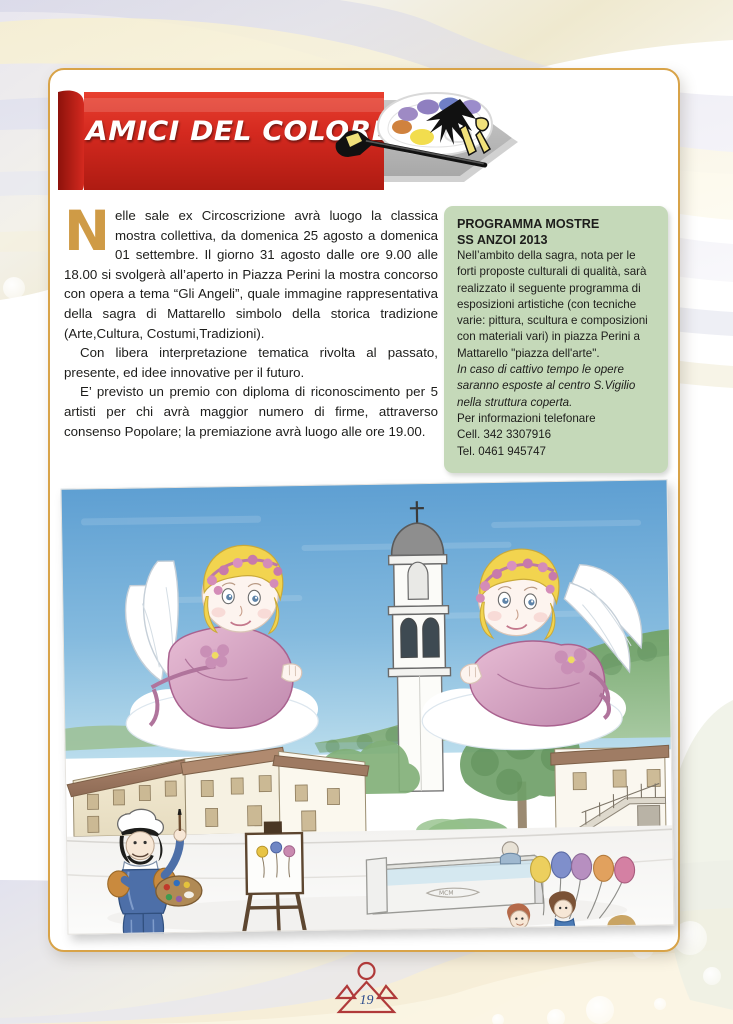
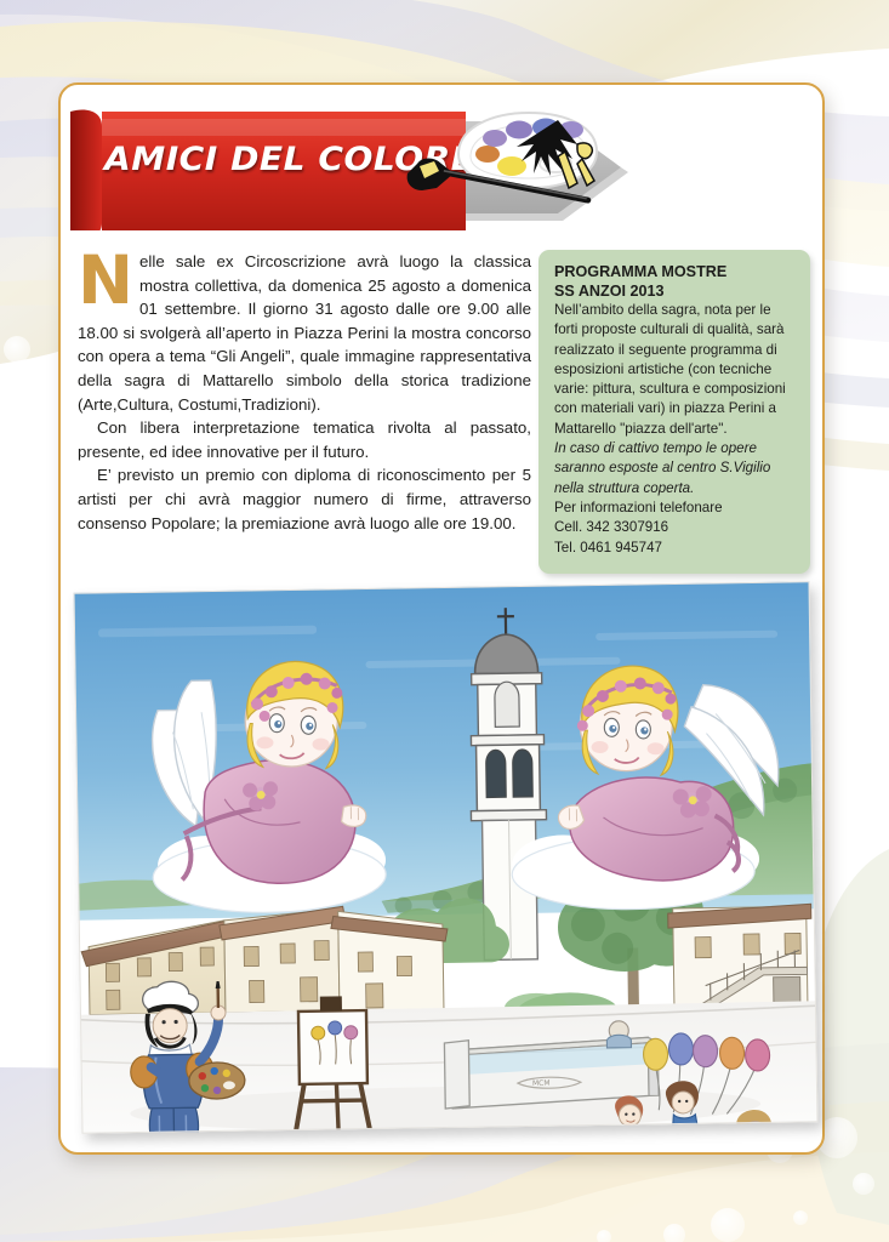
  AMICI DEL COLOR
  N
  elle sale ex Circoscrizione avrà luogo la classica mostra collettiva, da domenica 25 agosto a domenica 01 settembre. Il giorno 31 agosto dalle ore 9.00 alle 18.00 si svolgerà all’aperto in Piazza Perini la mostra concorso con opera a tema “Gli Angeli”, quale immagine rappresentativa della sagra di Mattarello simbolo della storica tradizione (Arte,Cultura, Costumi,Tradizioni).
  Con libera interpretazione tematica rivolta al passato, presente, ed idee innovative per il futuro.
  E’ previsto un premio con diploma di riconoscimento per 5 artisti per chi avrà maggior numero di firme, attraverso consenso Popolare; la premiazione avrà luogo alle ore 19.00.
  PROGRAMMA MOSTRE
  SS ANZOI 2013
  Nell’ambito della sagra, nota per le forti proposte culturali di qualità, sarà realizzato il seguente programma di esposizioni artistiche (con tecniche varie: pittura, scultura e composizioni con materiali vari) in piazza Perini a Mattarello "piazza dell'arte".
  In caso di cattivo tempo le opere saranno esposte al centro S.Vigilio nella struttura coperta.
  Per informazioni telefonare
  Cell. 342 3307916
  Tel. 0461 945747
- 19
